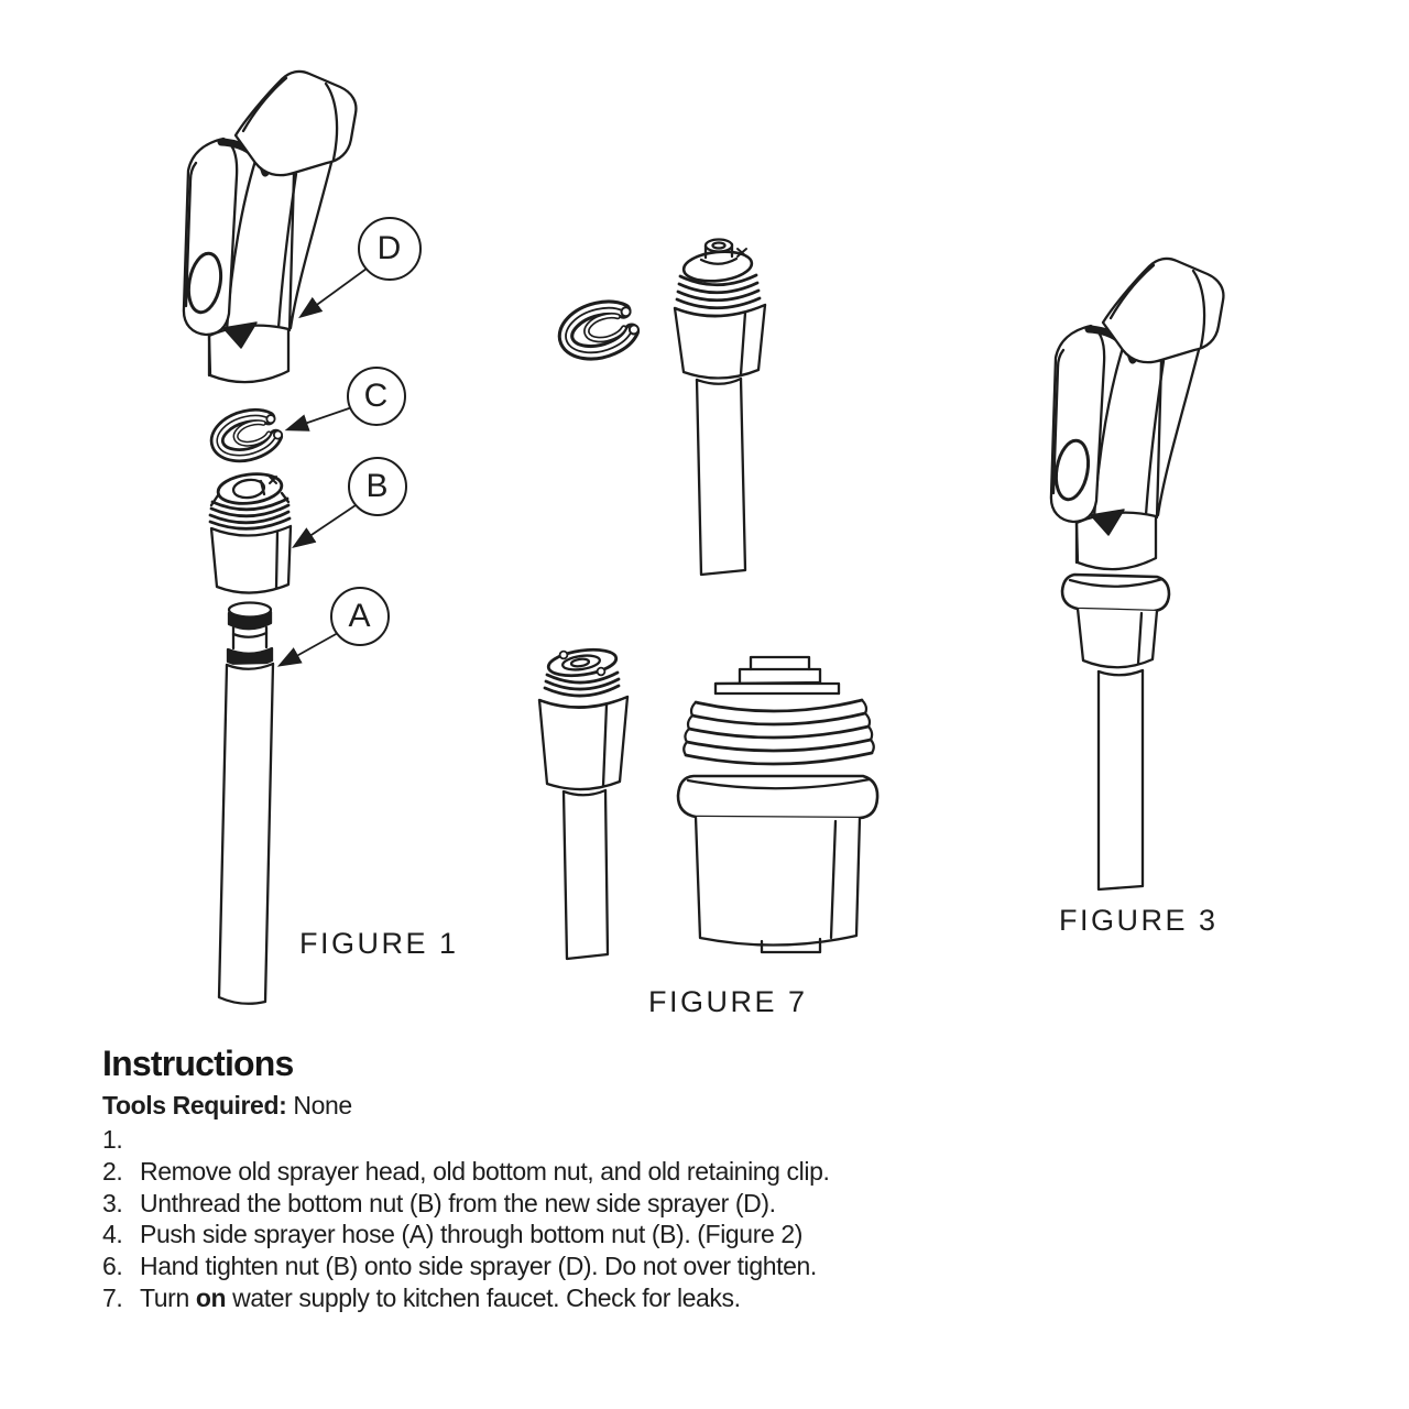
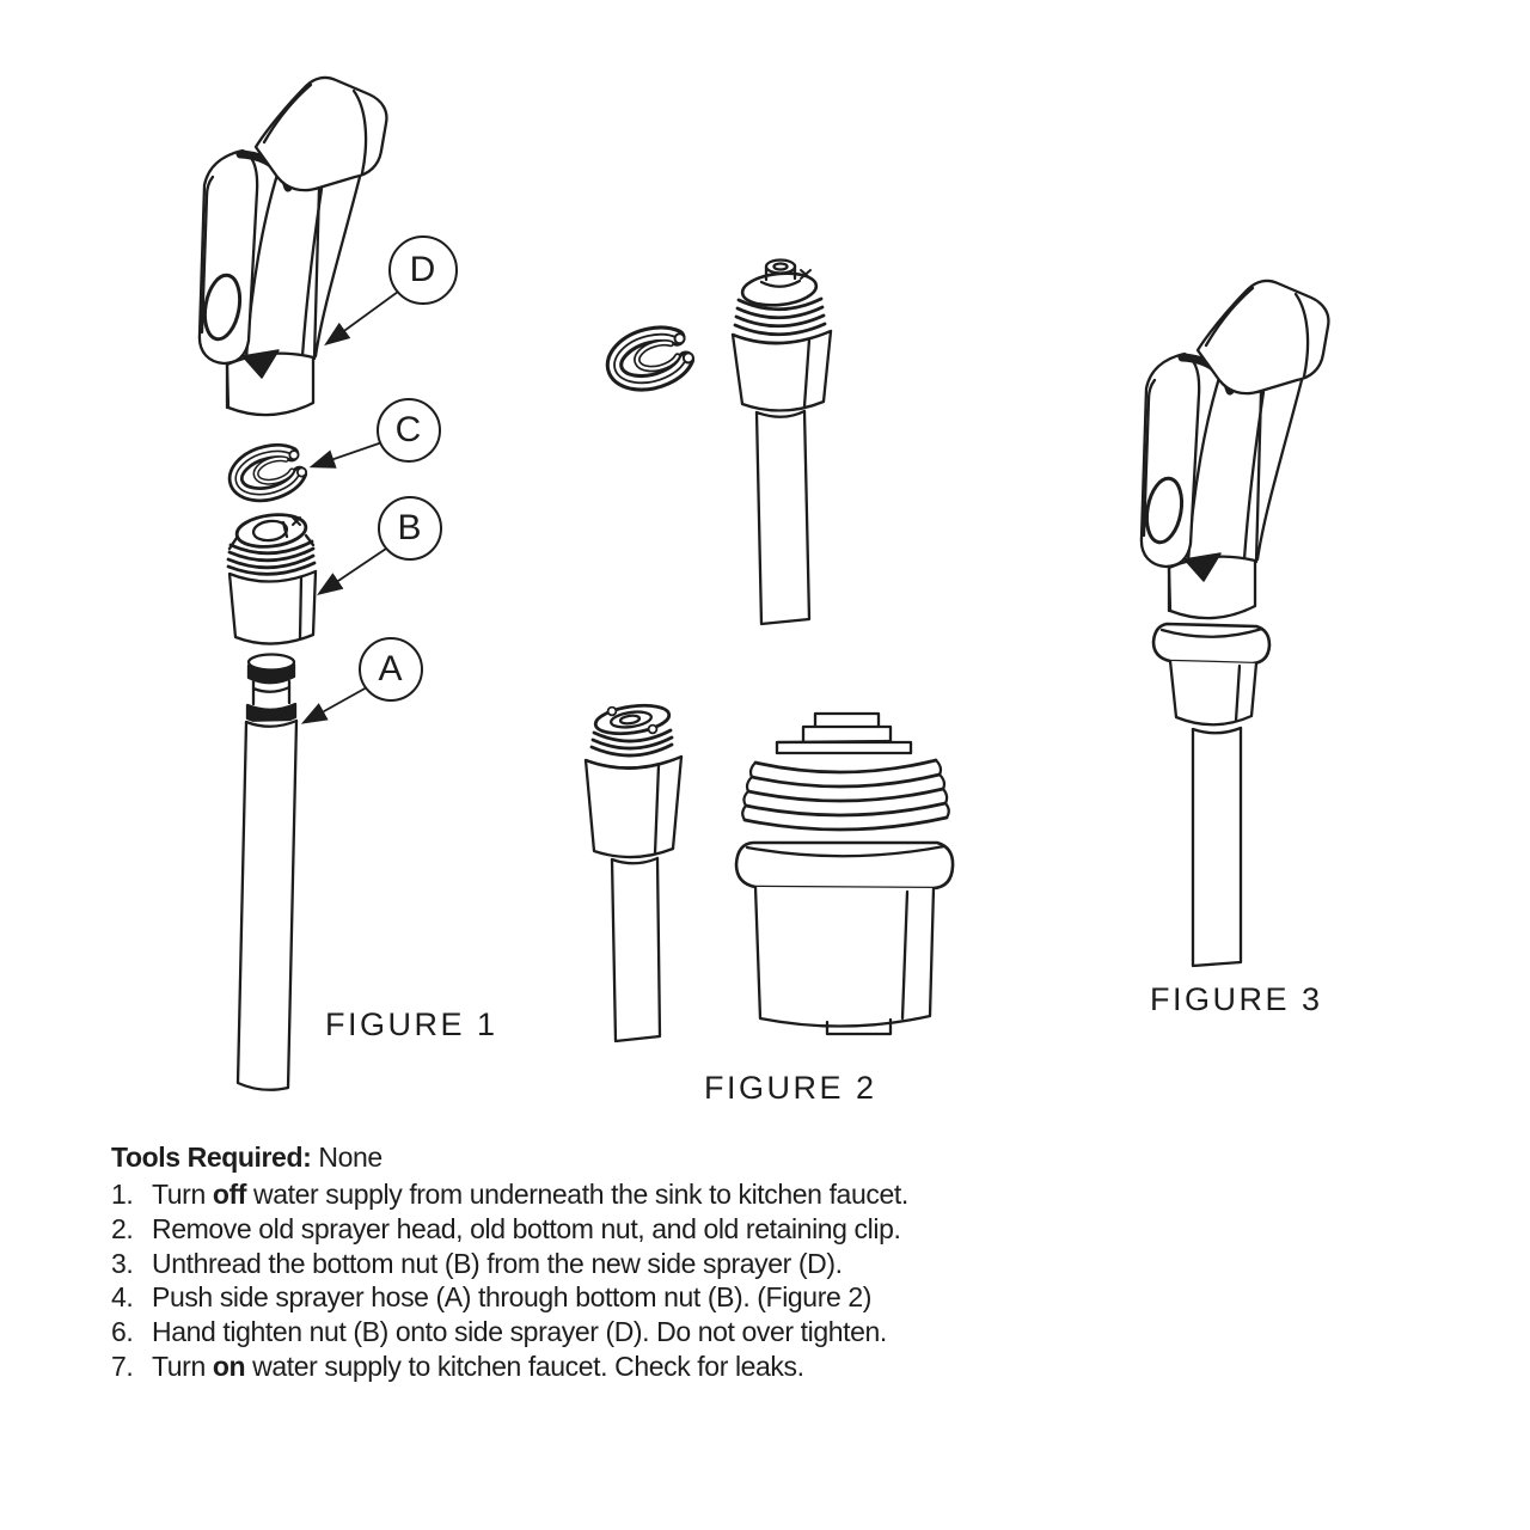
  D
  C
  B
  A
  FIGURE 1
- FIGURE 7
+ FIGURE 2
  FIGURE 3
- Instructions
  Tools Required: None
  1.
+ Turn off water supply from underneath the sink to kitchen faucet.
  2.
  Remove old sprayer head, old bottom nut, and old retaining clip.
  3.
  Unthread the bottom nut (B) from the new side sprayer (D).
  4.
  Push side sprayer hose (A) through bottom nut (B). (Figure 2)
  6.
  Hand tighten nut (B) onto side sprayer (D). Do not over tighten.
  7.
  Turn on water supply to kitchen faucet. Check for leaks.
